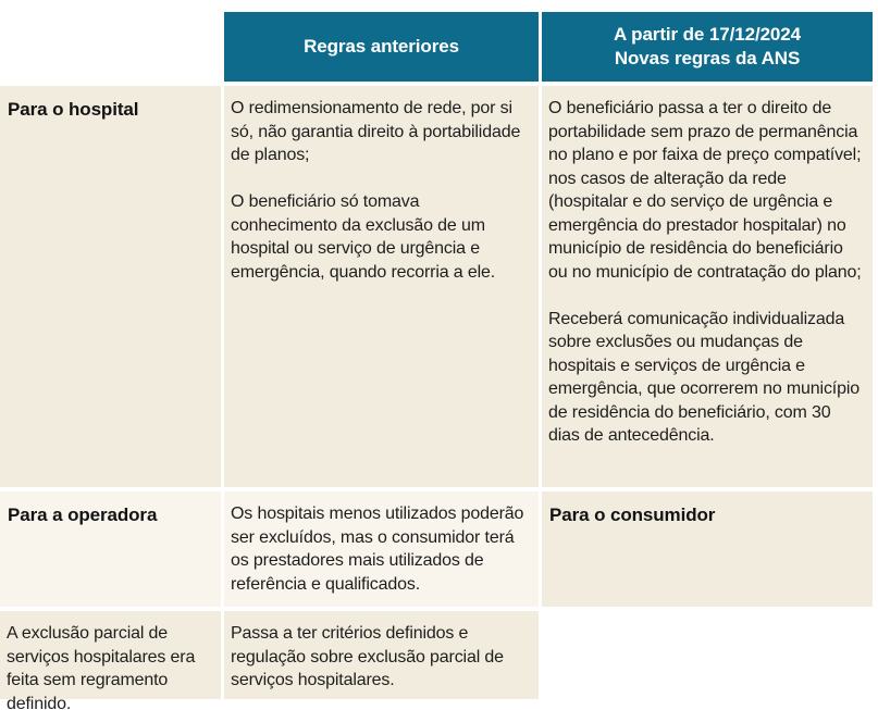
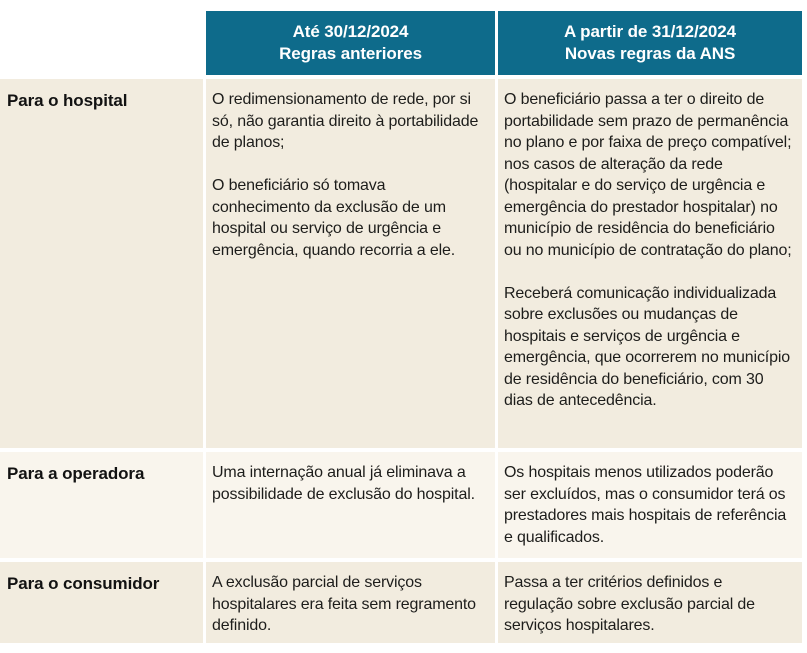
+ Até 30/12/2024
  Regras anteriores
- A partir de 17/12/2024
+ A partir de 31/12/2024
  Novas regras da ANS
  Para o hospital
  O redimensionamento de rede, por si só, não garantia direito à portabilidade de planos;
  O beneficiário só tomava conhecimento da exclusão de um hospital ou serviço de urgência e emergência, quando recorria a ele.
  O beneficiário passa a ter o direito de portabilidade sem prazo de permanência no plano e por faixa de preço compatível; nos casos de alteração da rede (hospitalar e do serviço de urgência e emergência do prestador hospitalar) no município de residência do beneficiário ou no município de contratação do plano;
  Receberá comunicação individualizada sobre exclusões ou mudanças de hospitais e serviços de urgência e emergência, que ocorrerem no município de residência do beneficiário, com 30 dias de antecedência.
  Para a operadora
+ Uma internação anual já eliminava a possibilidade de exclusão do hospital.
- Os hospitais menos utilizados poderão ser excluídos, mas o consumidor terá os prestadores mais utilizados de referência e qualificados.
+ Os hospitais menos utilizados poderão ser excluídos, mas o consumidor terá os prestadores mais hospitais de referência e qualificados.
  Para o consumidor
  A exclusão parcial de serviços hospitalares era feita sem regramento definido.
  Passa a ter critérios definidos e regulação sobre exclusão parcial de serviços hospitalares.
